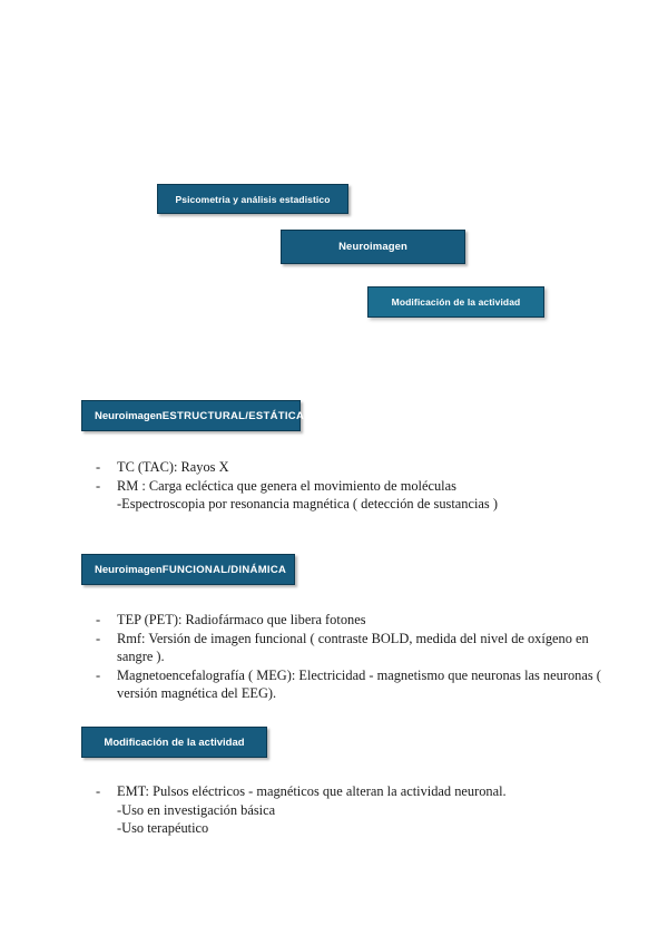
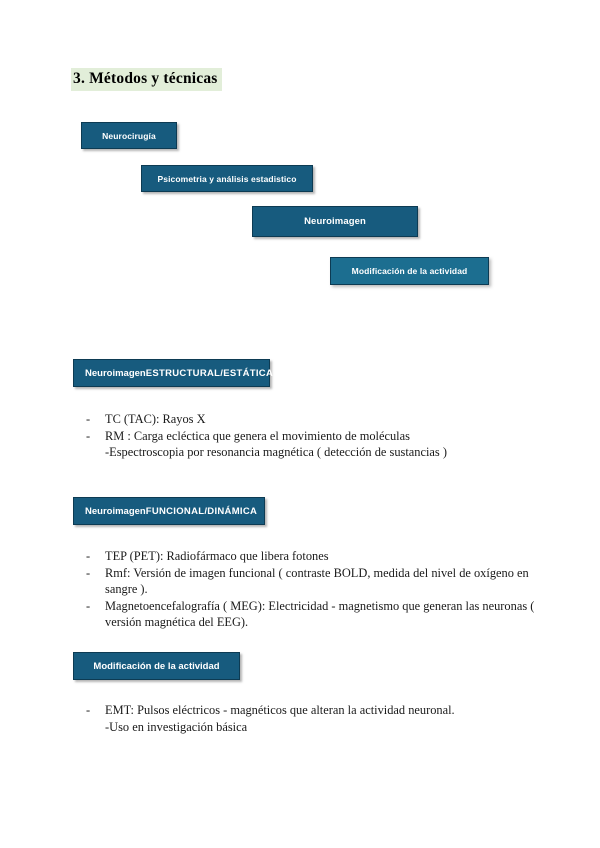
+ 3. Métodos y técnicas
+ Neurocirugía
  Psicometria y análisis estadistico
  Neuroimagen
  Modificación de la actividad
  Neuroimagen
  ESTRUCTURAL/ESTÁTICA
  -
  TC (TAC): Rayos X
  -
  RM : Carga ecléctica que genera el movimiento de moléculas
  -Espectroscopia por resonancia magnética ( detección de sustancias )
  Neuroimagen
  FUNCIONAL/DINÁMICA
  -
  TEP (PET): Radiofármaco que libera fotones
  -
  Rmf: Versión de imagen funcional ( contraste BOLD, medida del nivel de oxígeno en sangre ).
  -
- Magnetoencefalografía ( MEG): Electricidad - magnetismo que neuronas las neuronas ( versión magnética del EEG).
+ Magnetoencefalografía ( MEG): Electricidad - magnetismo que generan las neuronas ( versión magnética del EEG).
  Modificación de la actividad
  -
  EMT: Pulsos eléctricos - magnéticos que alteran la actividad neuronal.
  -Uso en investigación básica
- -Uso terapéutico
